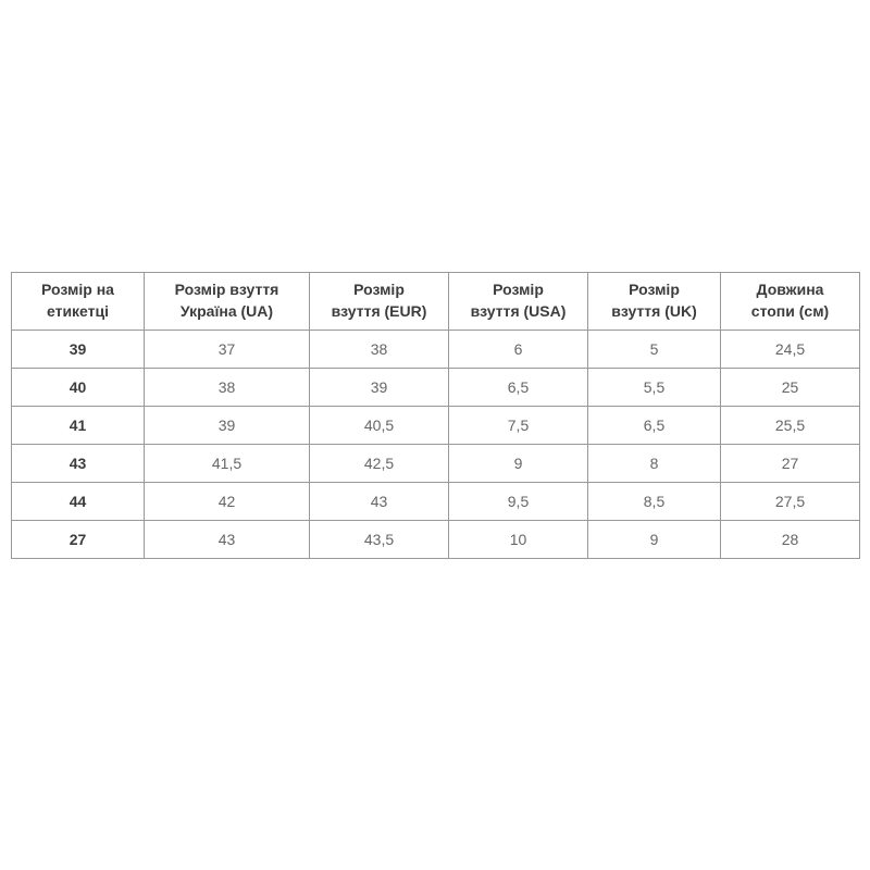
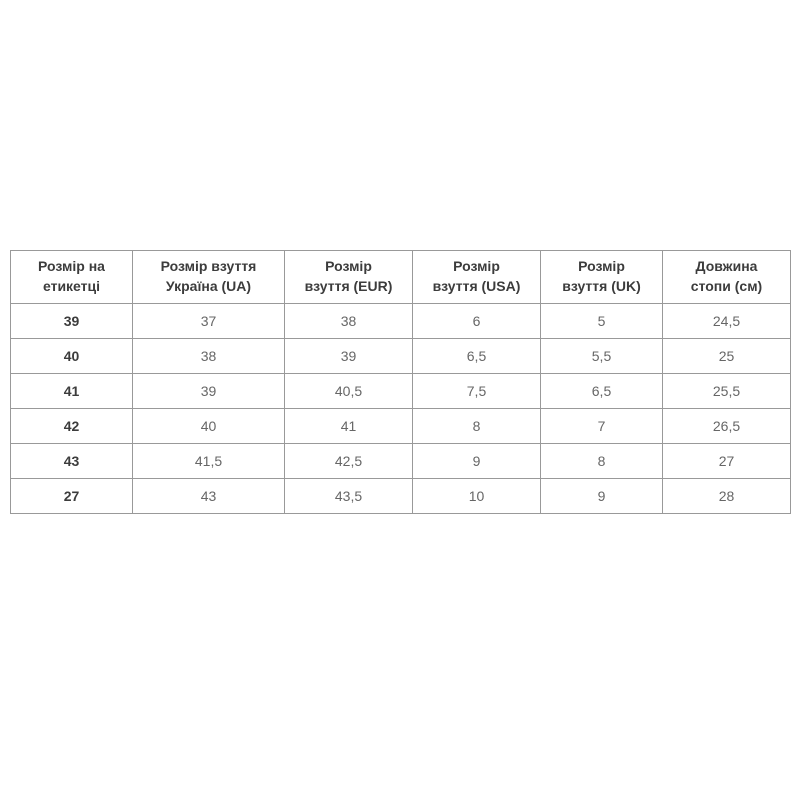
  Розмір наетикетці	Розмір взуттяУкраїна (UA)	Розмірвзуття (EUR)	Розмірвзуття (USA)	Розмірвзуття (UK)	Довжинастопи (см)
  39	37	38	6	5	24,5
  40	38	39	6,5	5,5	25
  41	39	40,5	7,5	6,5	25,5
+ 42	40	41	8	7	26,5
  43	41,5	42,5	9	8	27
- 44	42	43	9,5	8,5	27,5
  27	43	43,5	10	9	28
